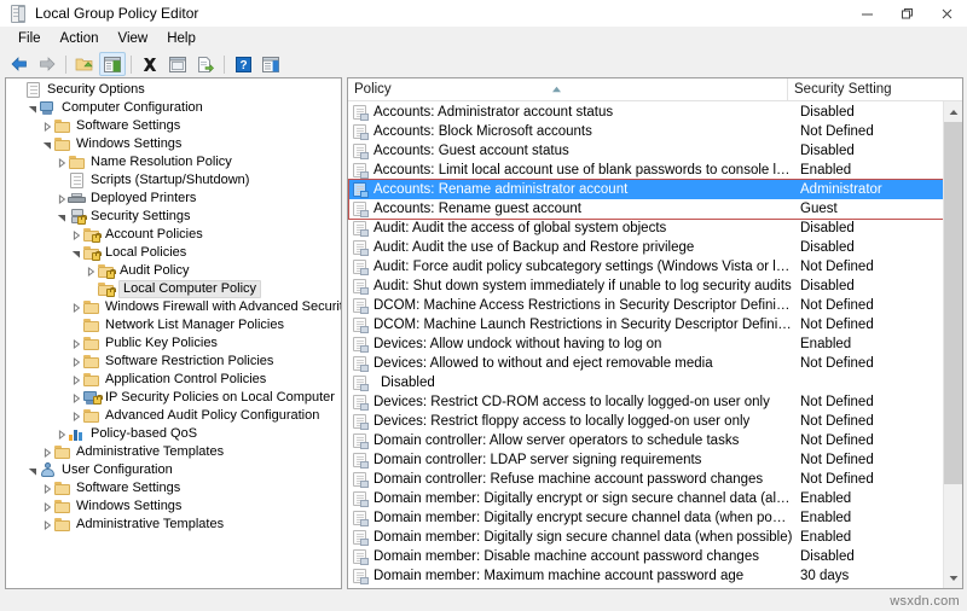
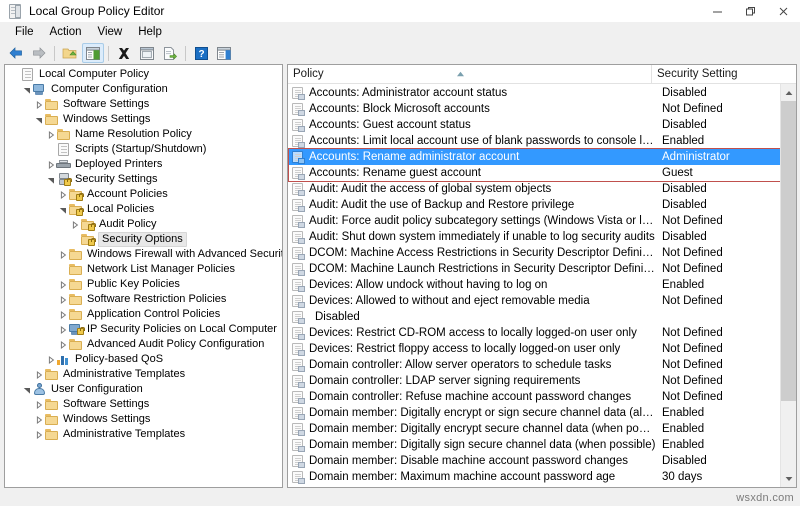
  Local Group Policy Editor
  File
  Action
  View
  Help
  ?
- Security Options
+ Local Computer Policy
  Computer Configuration
  Software Settings
  Windows Settings
  Name Resolution Policy
  Scripts (Startup/Shutdown)
  Deployed Printers
  Security Settings
  Account Policies
  Local Policies
  Audit Policy
- Local Computer Policy
+ Security Options
  Windows Firewall with Advanced Securi
  Network List Manager Policies
  Public Key Policies
  Software Restriction Policies
  Application Control Policies
  IP Security Policies on Local Computer
  Advanced Audit Policy Configuration
  Policy-based QoS
  Administrative Templates
  User Configuration
  Software Settings
  Windows Settings
  Administrative Templates
  Policy
  Security Setting
  Accounts: Administrator account status
  Disabled
  Accounts: Block Microsoft accounts
  Not Defined
  Accounts: Guest account status
  Disabled
  Accounts: Limit local account use of blank passwords to console log
  Enabled
  Accounts: Rename administrator account
  Administrator
  Accounts: Rename guest account
  Guest
  Audit: Audit the access of global system objects
  Disabled
  Audit: Audit the use of Backup and Restore privilege
  Disabled
  Audit: Force audit policy subcategory settings (Windows Vista or late
  Not Defined
  Audit: Shut down system immediately if unable to log security audits
  Disabled
  DCOM: Machine Access Restrictions in Security Descriptor Definitio
  Not Defined
  DCOM: Machine Launch Restrictions in Security Descriptor Definitio
  Not Defined
  Devices: Allow undock without having to log on
  Enabled
  Devices: Allowed to without and eject removable media
  Not Defined
  Disabled
  Devices: Restrict CD-ROM access to locally logged-on user only
  Not Defined
  Devices: Restrict floppy access to locally logged-on user only
  Not Defined
  Domain controller: Allow server operators to schedule tasks
  Not Defined
  Domain controller: LDAP server signing requirements
  Not Defined
  Domain controller: Refuse machine account password changes
  Not Defined
  Domain member: Digitally encrypt or sign secure channel data (alwa
  Enabled
  Domain member: Digitally encrypt secure channel data (when possi
  Enabled
  Domain member: Digitally sign secure channel data (when possible)
  Enabled
  Domain member: Disable machine account password changes
  Disabled
  Domain member: Maximum machine account password age
  30 days
  wsxdn.com
